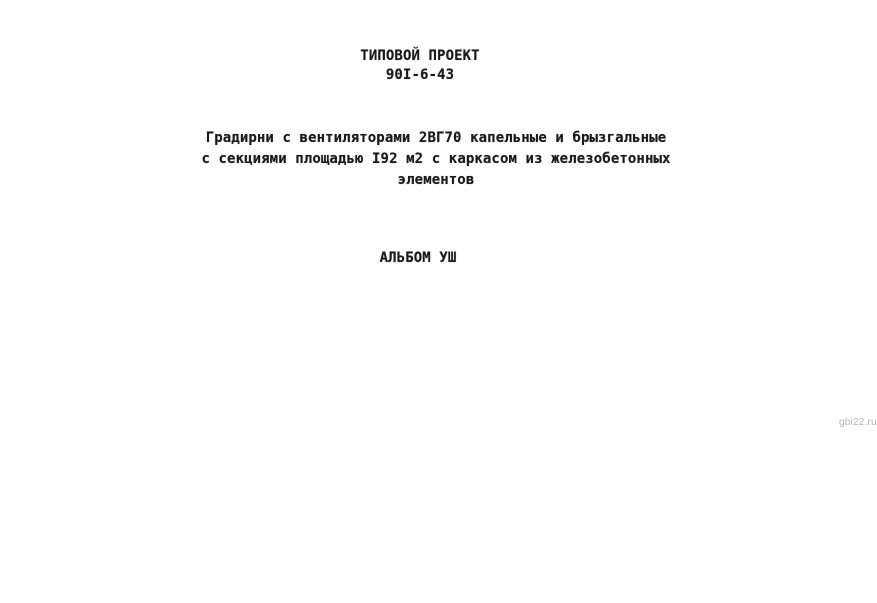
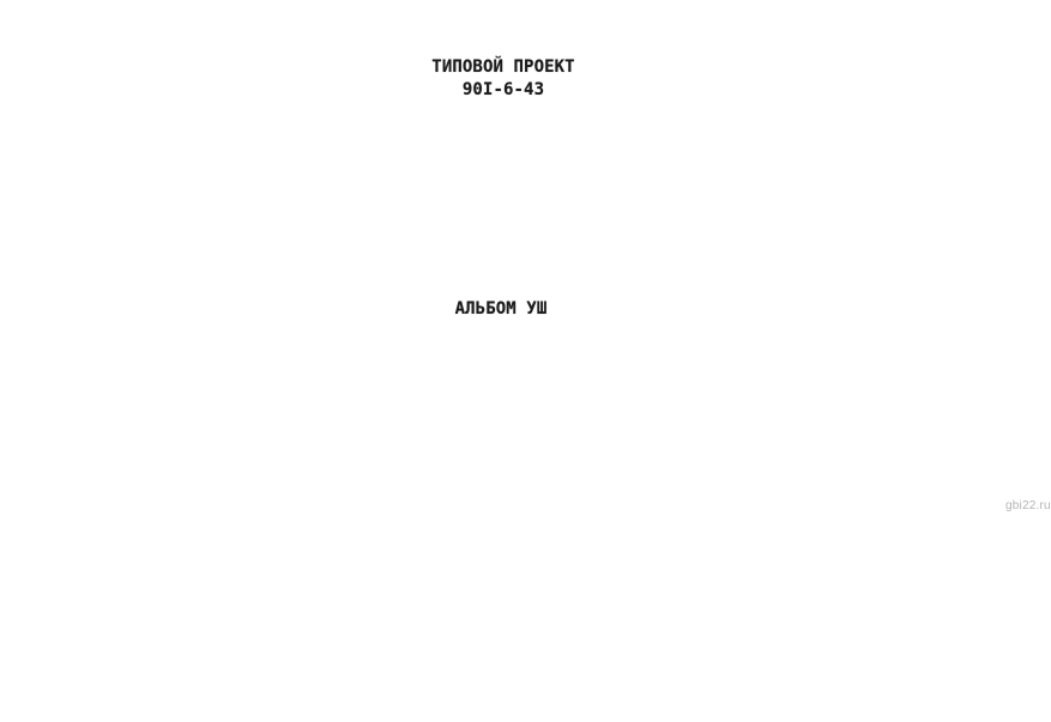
  ТИПОВОЙ ПРОЕКТ
  90I-6-43
- Градирни с вентиляторами 2ВГ70 капельные и брызгальные
- с секциями площадью I92 м2 с каркасом из железобетонных
- элементов
  АЛЬБОМ УШ
  gbi22.ru
